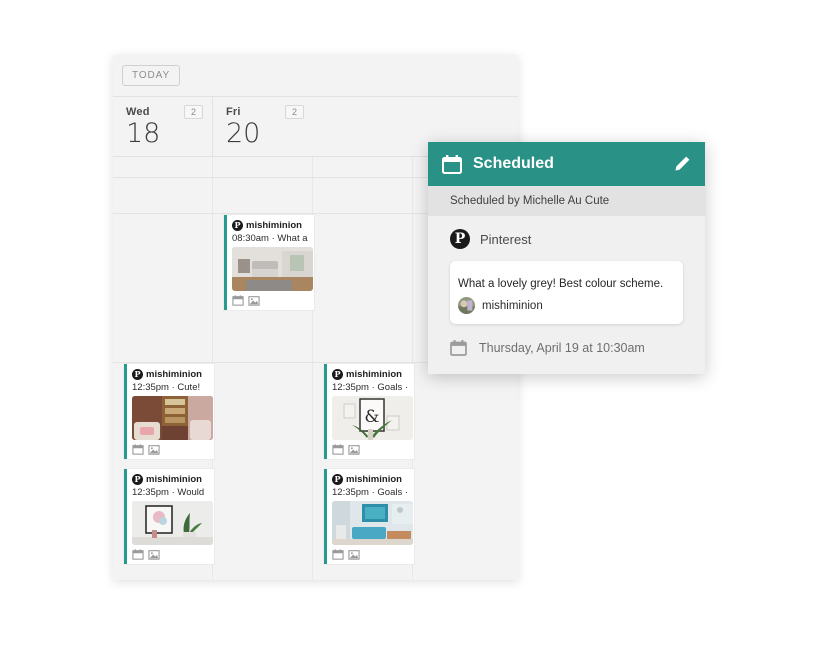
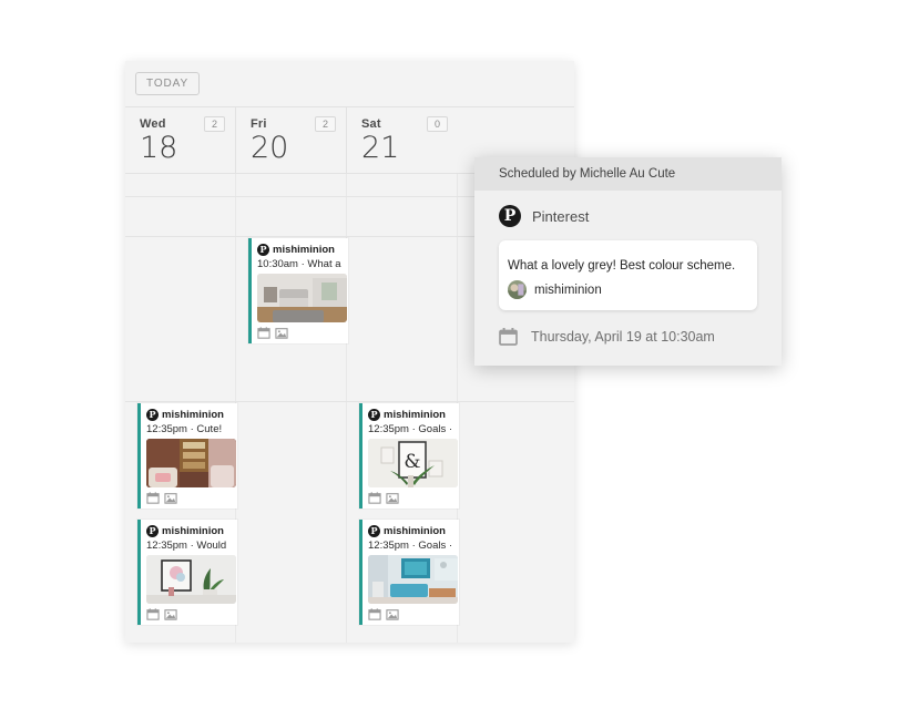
  TODAY
  Wed
  18
  2
  Fri
  20
  2
+ Sat
+ 21
+ 0
  P
  mishiminion
- 08:30am · What a
+ 10:30am · What a
  P
  mishiminion
  12:35pm · Cute!
  P
  mishiminion
  12:35pm · Would
  P
  mishiminion
  12:35pm · Goals ·
  &
  P
  mishiminion
  12:35pm · Goals ·
- Scheduled
  Scheduled by Michelle Au Cute
  P
  Pinterest
  What a lovely grey! Best colour scheme.
  mishiminion
  Thursday, April 19 at 10:30am
